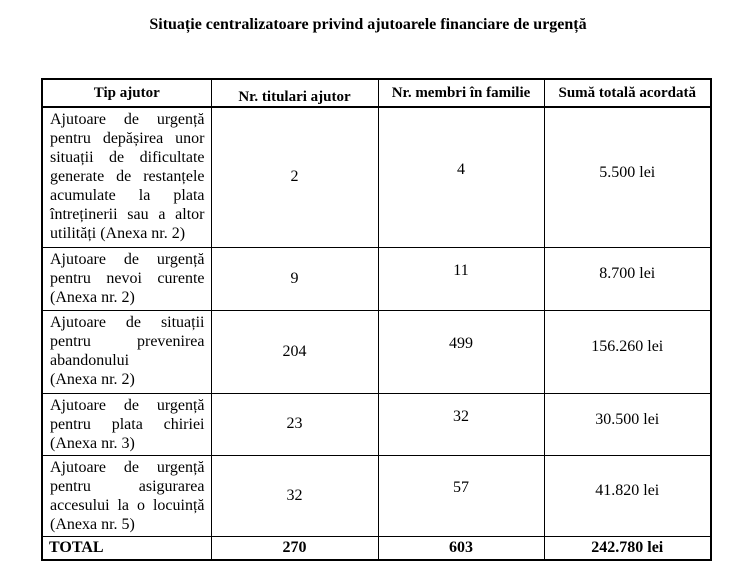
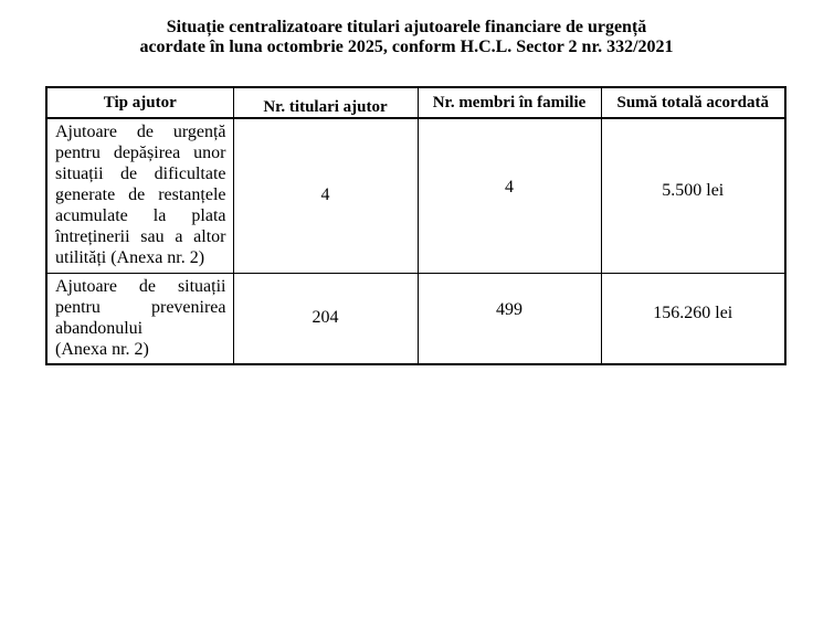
- Situație centralizatoare privind ajutoarele financiare de urgență
+ Situație centralizatoare titulari ajutoarele financiare de urgență
+ acordate în luna octombrie 2025, conform H.C.L. Sector 2 nr. 332/2021
  Tip ajutor	Nr. titulari ajutor	Nr. membri în familie	Sumă totală acordată
- Ajutoare de urgență pentru depășirea unor situații de dificultate generate de restanțele acumulate la plata întreținerii sau a altor utilități (Anexa nr. 2)	2	4	5.500 lei
+ Ajutoare de urgență pentru depășirea unor situații de dificultate generate de restanțele acumulate la plata întreținerii sau a altor utilități (Anexa nr. 2)	4	4	5.500 lei
- Ajutoare de urgență pentru nevoi curente (Anexa nr. 2)	9	11	8.700 lei
  Ajutoare de situații pentru prevenirea abandonului (Anexa nr. 2)	204	499	156.260 lei
- Ajutoare de urgență pentru plata chiriei (Anexa nr. 3)	23	32	30.500 lei
- Ajutoare de urgență pentru asigurarea accesului la o locuință (Anexa nr. 5)	32	57	41.820 lei
- TOTAL	270	603	242.780 lei
